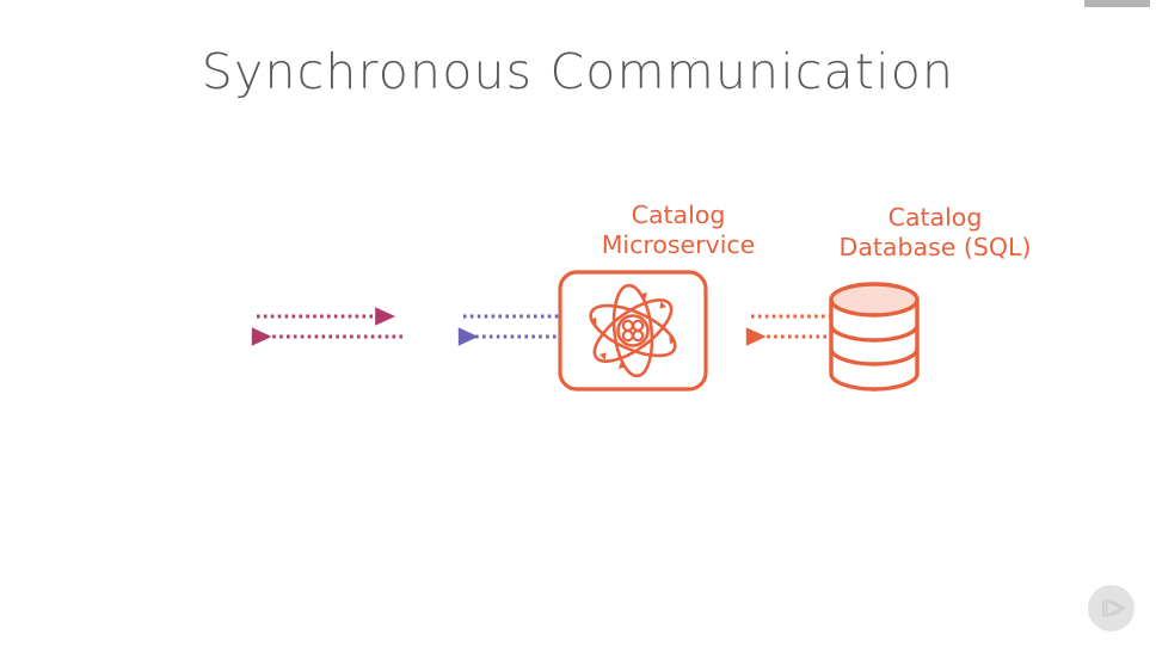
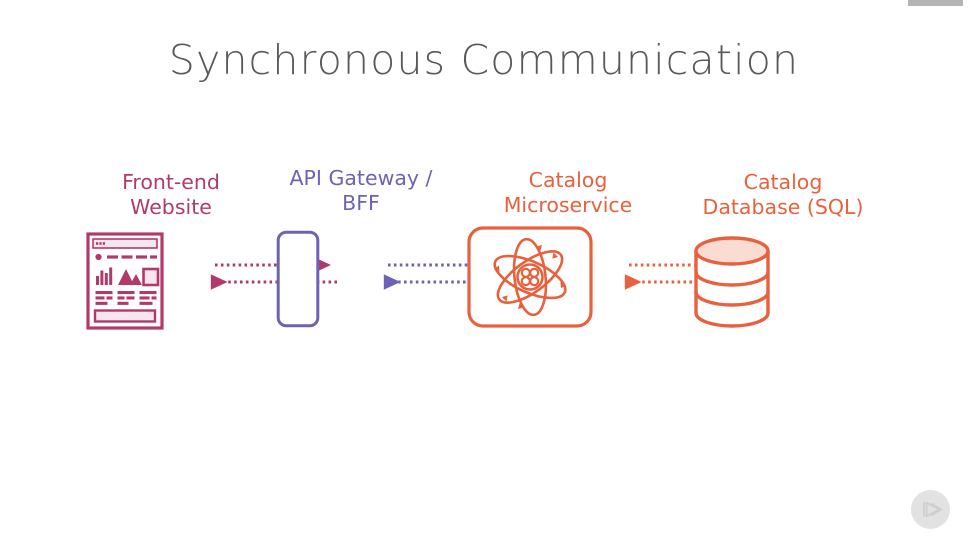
  Synchronous Communication
+ Front-end
+ Website
+ API Gateway /
+ BFF
  Catalog
  Microservice
  Catalog
  Database (SQL)
